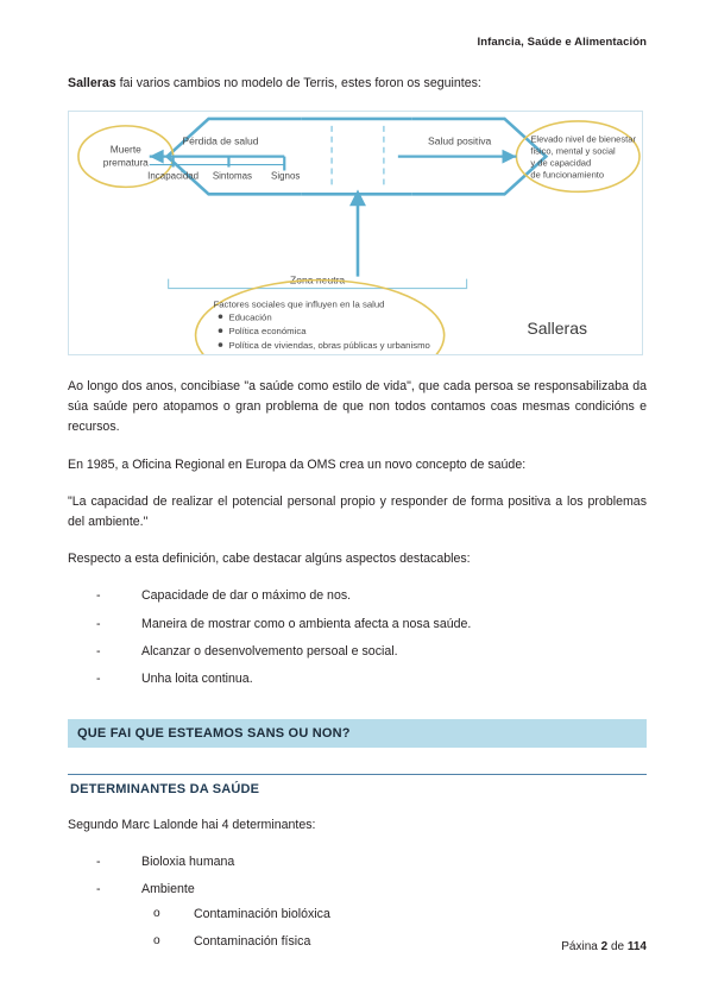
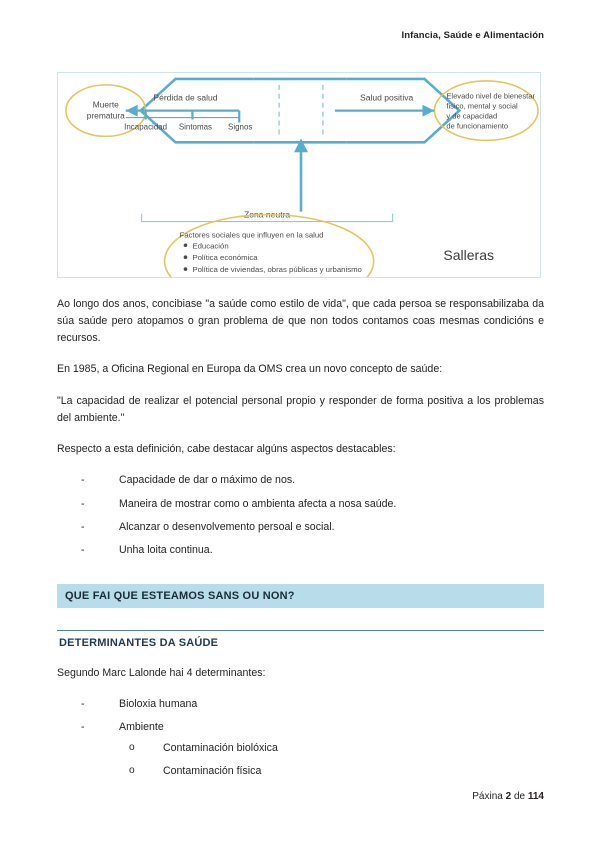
  Infancia, Saúde e Alimentación
- Salleras fai varios cambios no modelo de Terris, estes foron os seguintes:
  Muerte
  prematura
  Elevado nivel de bienestar
  fisico, mental y social
  y de capacidad
  de funcionamiento
  Pérdida de salud
  Incapacidad
  Sintomas
  Signos
  Salud positiva
  Factores sociales que influyen en la salud
  Educación
  Política económica
  Política de viviendas, obras públicas y urbanismo
  Salleras
  Ao longo dos anos, concibiase "a saúde como estilo de vida", que cada persoa se responsabilizaba da súa saúde pero atopamos o gran problema de que non todos contamos coas mesmas condicións e recursos.
  En 1985, a Oficina Regional en Europa da OMS crea un novo concepto de saúde:
  "La capacidad de realizar el potencial personal propio y responder de forma positiva a los problemas del ambiente."
  Respecto a esta definición, cabe destacar algúns aspectos destacables:
  -
  Capacidade de dar o máximo de nos.
  -
  Maneira de mostrar como o ambienta afecta a nosa saúde.
  -
  Alcanzar o desenvolvemento persoal e social.
  -
  Unha loita continua.
  QUE FAI QUE ESTEAMOS SANS OU NON?
  DETERMINANTES DA SAÚDE
  Segundo Marc Lalonde hai 4 determinantes:
  -
  Bioloxia humana
  -
  Ambiente
  o
  Contaminación biolóxica
  o
  Contaminación física
  Páxina 2 de 114
